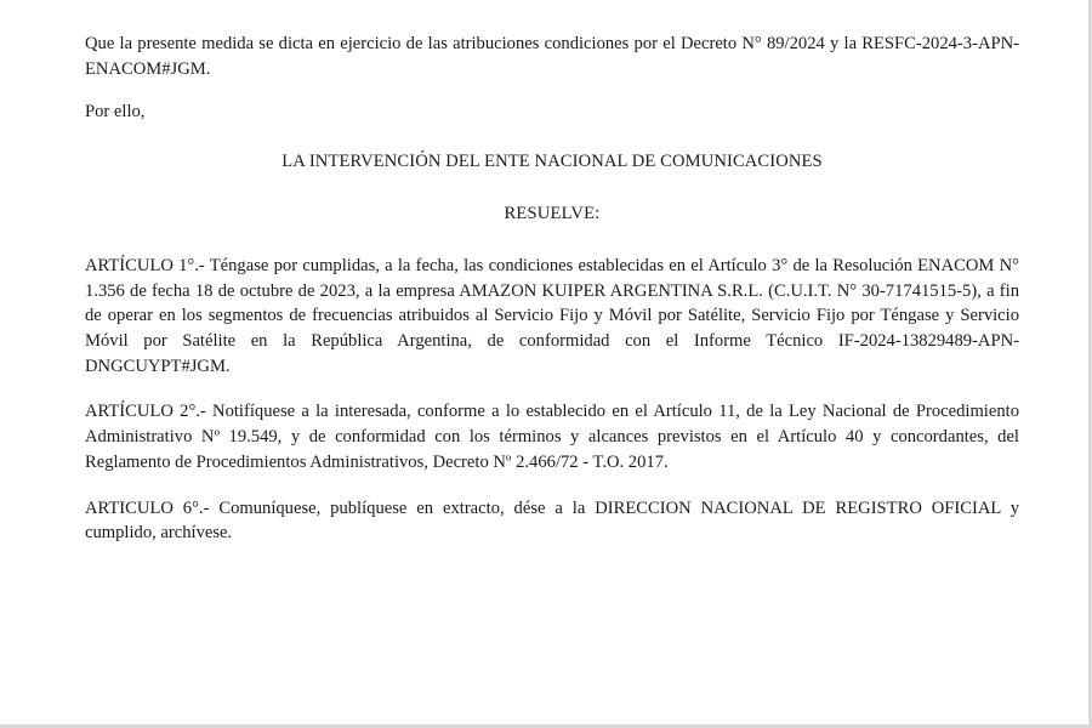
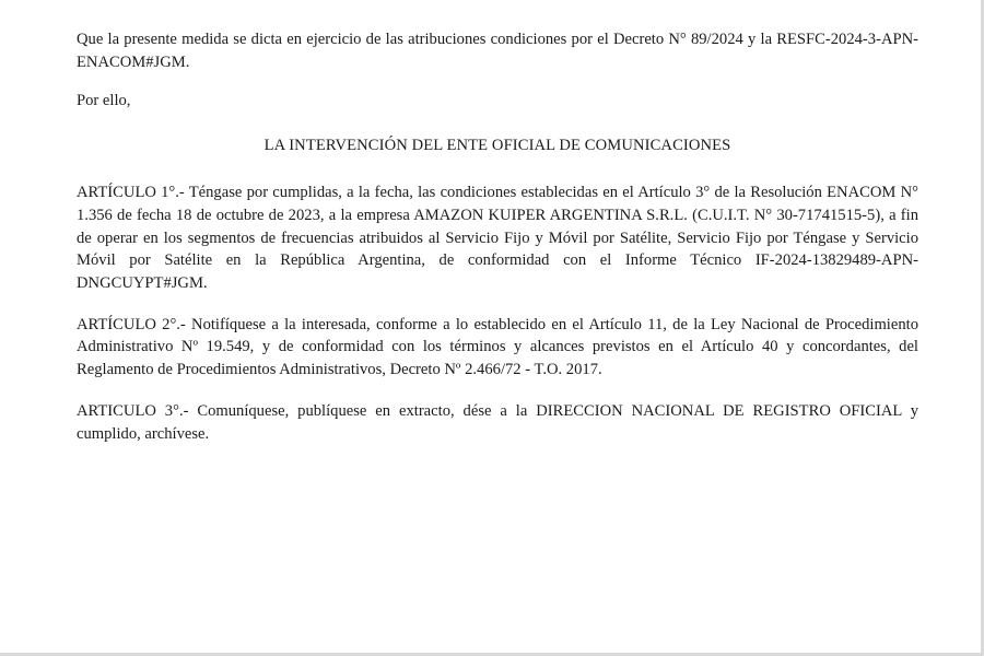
  Que la presente medida se dicta en ejercicio de las atribuciones condiciones por el Decreto N° 89/2024 y la RESFC-2024-3-APN-ENACOM#JGM.
  Por ello,
- LA INTERVENCIÓN DEL ENTE NACIONAL DE COMUNICACIONES
+ LA INTERVENCIÓN DEL ENTE OFICIAL DE COMUNICACIONES
- RESUELVE:
  ARTÍCULO 1°.- Téngase por cumplidas, a la fecha, las condiciones establecidas en el Artículo 3° de la Resolución ENACOM N° 1.356 de fecha 18 de octubre de 2023, a la empresa AMAZON KUIPER ARGENTINA S.R.L. (C.U.I.T. N° 30-71741515-5), a fin de operar en los segmentos de frecuencias atribuidos al Servicio Fijo y Móvil por Satélite, Servicio Fijo por Téngase y Servicio Móvil por Satélite en la República Argentina, de conformidad con el Informe Técnico IF-2024-13829489-APN-DNGCUYPT#JGM.
  ARTÍCULO 2°.- Notifíquese a la interesada, conforme a lo establecido en el Artículo 11, de la Ley Nacional de Procedimiento Administrativo Nº 19.549, y de conformidad con los términos y alcances previstos en el Artículo 40 y concordantes, del Reglamento de Procedimientos Administrativos, Decreto Nº 2.466/72 - T.O. 2017.
- ARTICULO 6°.- Comuníquese, publíquese en extracto, dése a la DIRECCION NACIONAL DE REGISTRO OFICIAL y cumplido, archívese.
+ ARTICULO 3°.- Comuníquese, publíquese en extracto, dése a la DIRECCION NACIONAL DE REGISTRO OFICIAL y cumplido, archívese.
